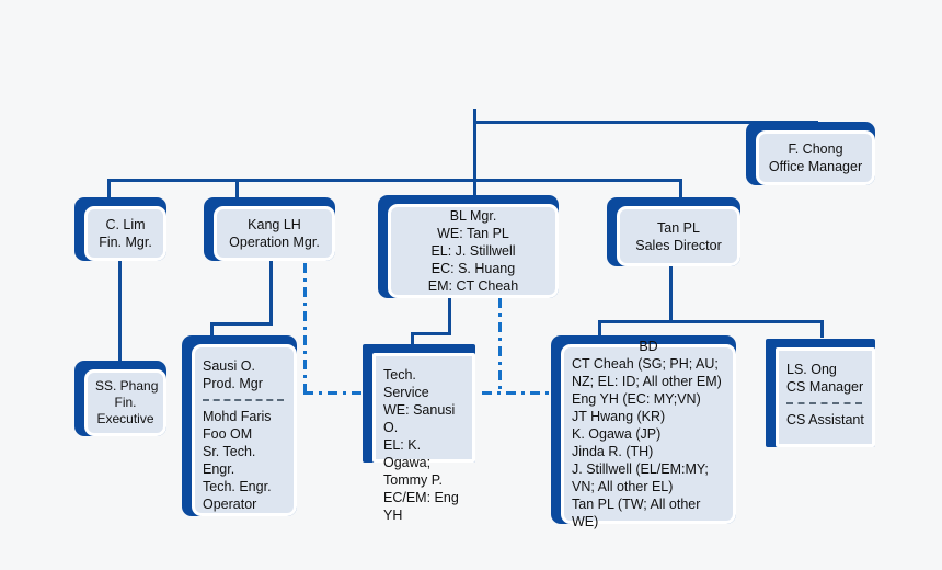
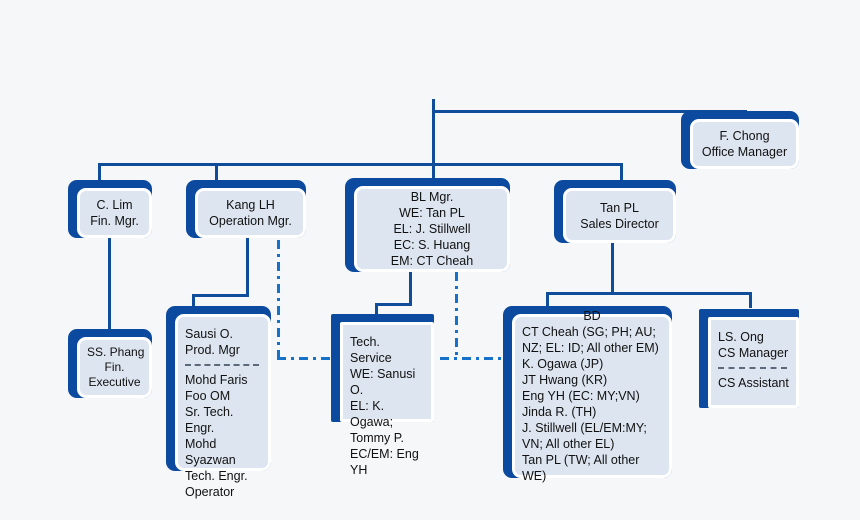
  F. Chong
  Office Manager
  C. Lim
  Fin. Mgr.
  Kang LH
  Operation Mgr.
  BL Mgr.
  WE: Tan PL
  EL: J. Stillwell
  EC: S. Huang
  EM: CT Cheah
  Tan PL
  Sales Director
  SS. Phang
  Fin.
  Executive
  Sausi O.
  Prod. Mgr
  Mohd Faris
  Foo OM
  Sr. Tech. Engr.
+ Mohd Syazwan
  Tech. Engr.
  Operator
  Tech. Service
  WE: Sanusi O.
  EL: K. Ogawa; Tommy P.
  EC/EM: Eng YH
  BD
  CT Cheah (SG; PH; AU; NZ; EL: ID; All other EM)
- Eng YH (EC: MY;VN)
+ K. Ogawa (JP)
  JT Hwang (KR)
- K. Ogawa (JP)
+ Eng YH (EC: MY;VN)
  Jinda R. (TH)
  J. Stillwell (EL/EM:MY; VN; All other EL)
  Tan PL (TW; All other WE)
  LS. Ong
  CS Manager
  CS Assistant
